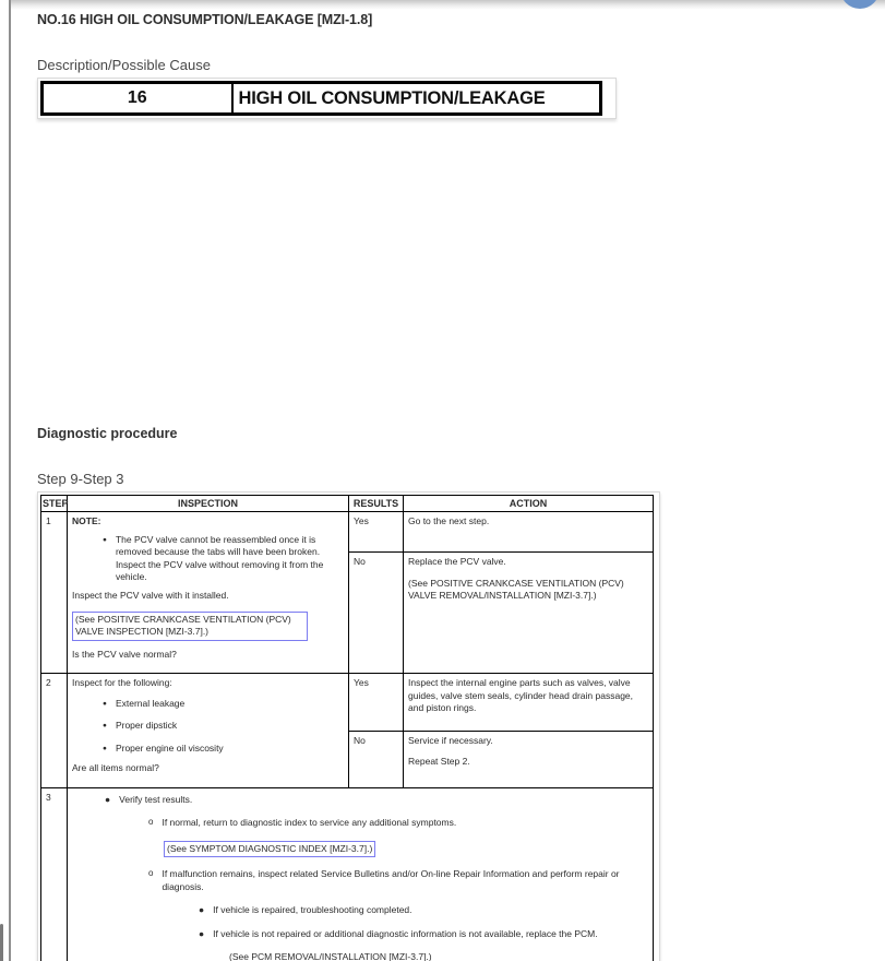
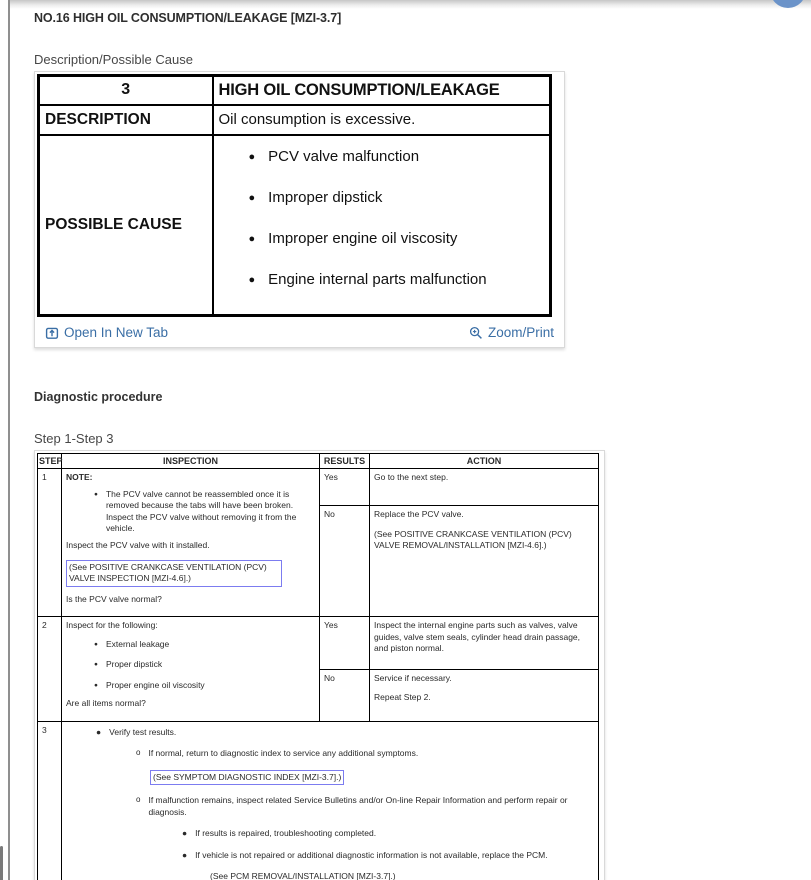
- NO.16 HIGH OIL CONSUMPTION/LEAKAGE [MZI-1.8]
+ NO.16 HIGH OIL CONSUMPTION/LEAKAGE [MZI-3.7]
  Description/Possible Cause
- 16	HIGH OIL CONSUMPTION/LEAKAGE
+ 3	HIGH OIL CONSUMPTION/LEAKAGE
+ DESCRIPTION	Oil consumption is excessive.
+ POSSIBLE CAUSE	● PCV valve malfunction ● Improper dipstick ● Improper engine oil viscosity ● Engine internal parts malfunction
+ Open In New Tab
+ Zoom/Print
  Diagnostic procedure
- Step 9-Step 3
+ Step 1-Step 3
  STEP	INSPECTION	RESULTS	ACTION
- 1	NOTE: The PCV valve cannot be reassembled once it is removed because the tabs will have been broken. Inspect the PCV valve without removing it from the vehicle. Inspect the PCV valve with it installed. (See POSITIVE CRANKCASE VENTILATION (PCV) VALVE INSPECTION [MZI-3.7].) Is the PCV valve normal?	Yes	Go to the next step.
+ 1	NOTE: The PCV valve cannot be reassembled once it is removed because the tabs will have been broken. Inspect the PCV valve without removing it from the vehicle. Inspect the PCV valve with it installed. (See POSITIVE CRANKCASE VENTILATION (PCV) VALVE INSPECTION [MZI-4.6].) Is the PCV valve normal?	Yes	Go to the next step.
- No	Replace the PCV valve. (See POSITIVE CRANKCASE VENTILATION (PCV) VALVE REMOVAL/INSTALLATION [MZI-3.7].)
+ No	Replace the PCV valve. (See POSITIVE CRANKCASE VENTILATION (PCV) VALVE REMOVAL/INSTALLATION [MZI-4.6].)
- 2	Inspect for the following: External leakage Proper dipstick Proper engine oil viscosity Are all items normal?	Yes	Inspect the internal engine parts such as valves, valve guides, valve stem seals, cylinder head drain passage, and piston rings.
+ 2	Inspect for the following: External leakage Proper dipstick Proper engine oil viscosity Are all items normal?	Yes	Inspect the internal engine parts such as valves, valve guides, valve stem seals, cylinder head drain passage, and piston normal.
  No	Service if necessary. Repeat Step 2.
- 3	● Verify test results. o If normal, return to diagnostic index to service any additional symptoms. (See SYMPTOM DIAGNOSTIC INDEX [MZI-3.7].) o If malfunction remains, inspect related Service Bulletins and/or On-line Repair Information and perform repair or diagnosis. ● If vehicle is repaired, troubleshooting completed. ● If vehicle is not repaired or additional diagnostic information is not available, replace the PCM. (See PCM REMOVAL/INSTALLATION [MZI-3.7].)
+ 3	● Verify test results. o If normal, return to diagnostic index to service any additional symptoms. (See SYMPTOM DIAGNOSTIC INDEX [MZI-3.7].) o If malfunction remains, inspect related Service Bulletins and/or On-line Repair Information and perform repair or diagnosis. ● If results is repaired, troubleshooting completed. ● If vehicle is not repaired or additional diagnostic information is not available, replace the PCM. (See PCM REMOVAL/INSTALLATION [MZI-3.7].)
